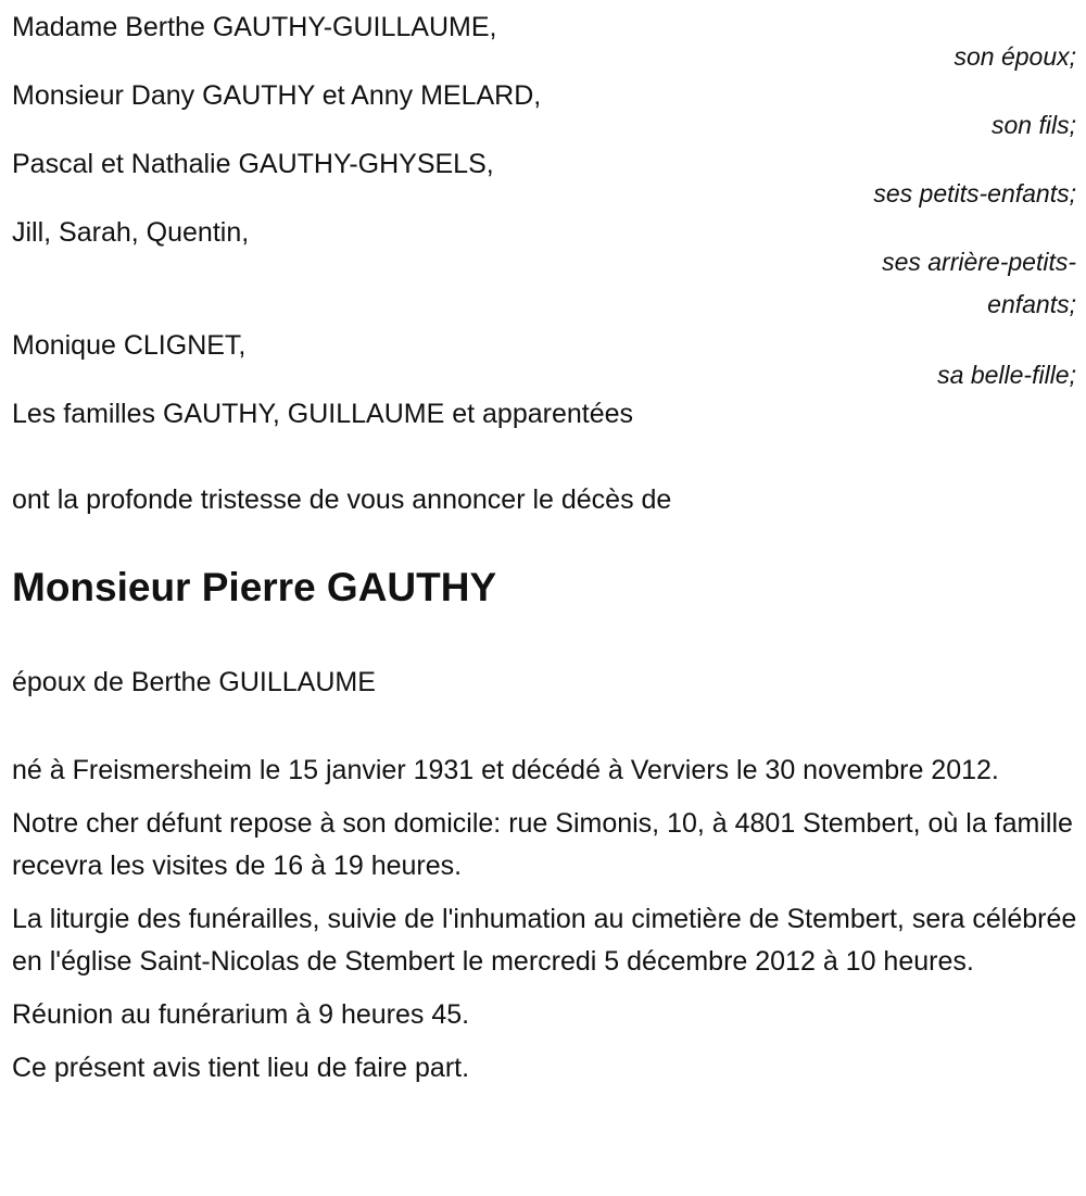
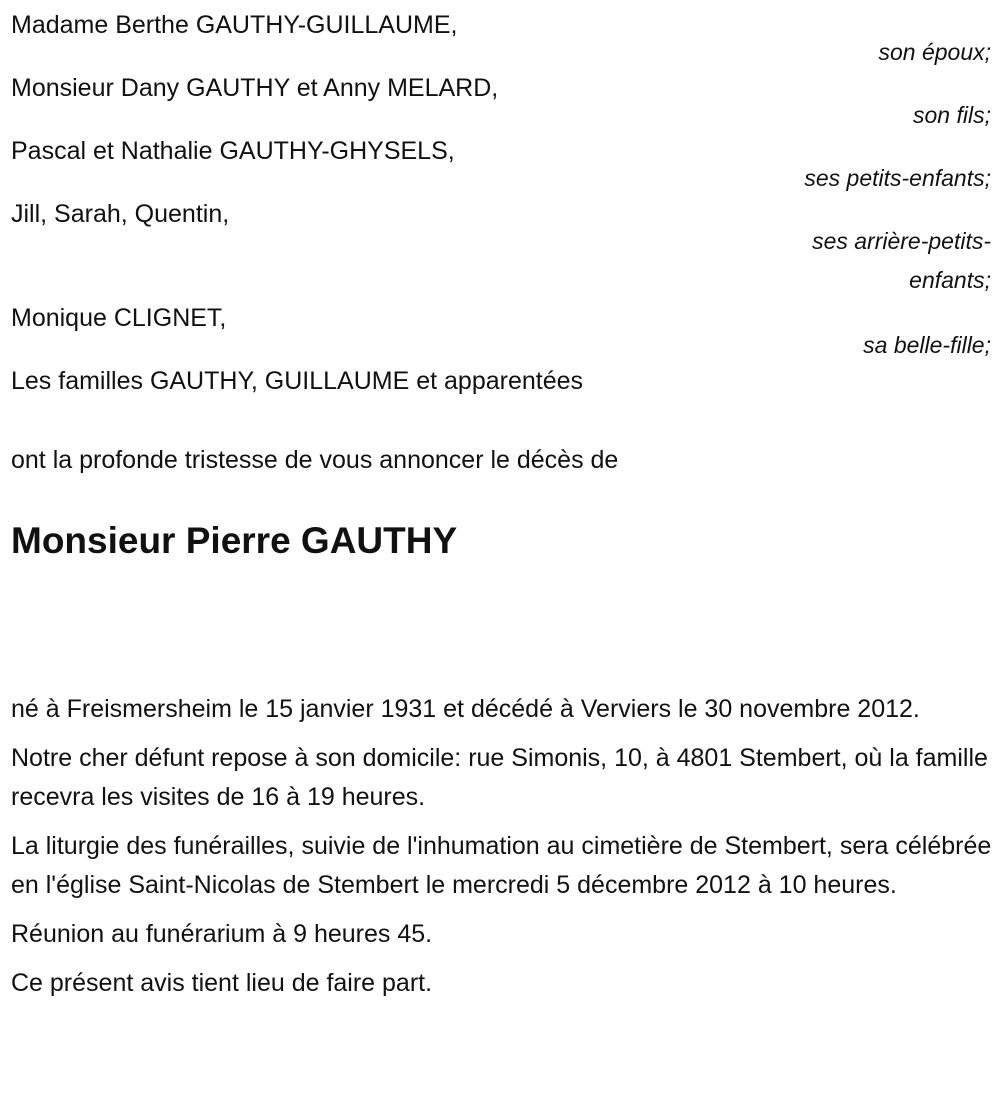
  Madame Berthe GAUTHY-GUILLAUME,
  son époux;
  Monsieur Dany GAUTHY et Anny MELARD,
  son fils;
  Pascal et Nathalie GAUTHY-GHYSELS,
  ses petits-enfants;
  Jill, Sarah, Quentin,
  ses arrière-petits-enfants;
  Monique CLIGNET,
  sa belle-fille;
  Les familles GAUTHY, GUILLAUME et apparentées
  ont la profonde tristesse de vous annoncer le décès de
  Monsieur Pierre GAUTHY
- époux de Berthe GUILLAUME
  né à Freismersheim le 15 janvier 1931 et décédé à Verviers le 30 novembre 2012.
  Notre cher défunt repose à son domicile: rue Simonis, 10, à 4801 Stembert, où la famille recevra les visites de 16 à 19 heures.
  La liturgie des funérailles, suivie de l'inhumation au cimetière de Stembert, sera célébrée en l'église Saint-Nicolas de Stembert le mercredi 5 décembre 2012 à 10 heures.
  Réunion au funérarium à 9 heures 45.
  Ce présent avis tient lieu de faire part.
